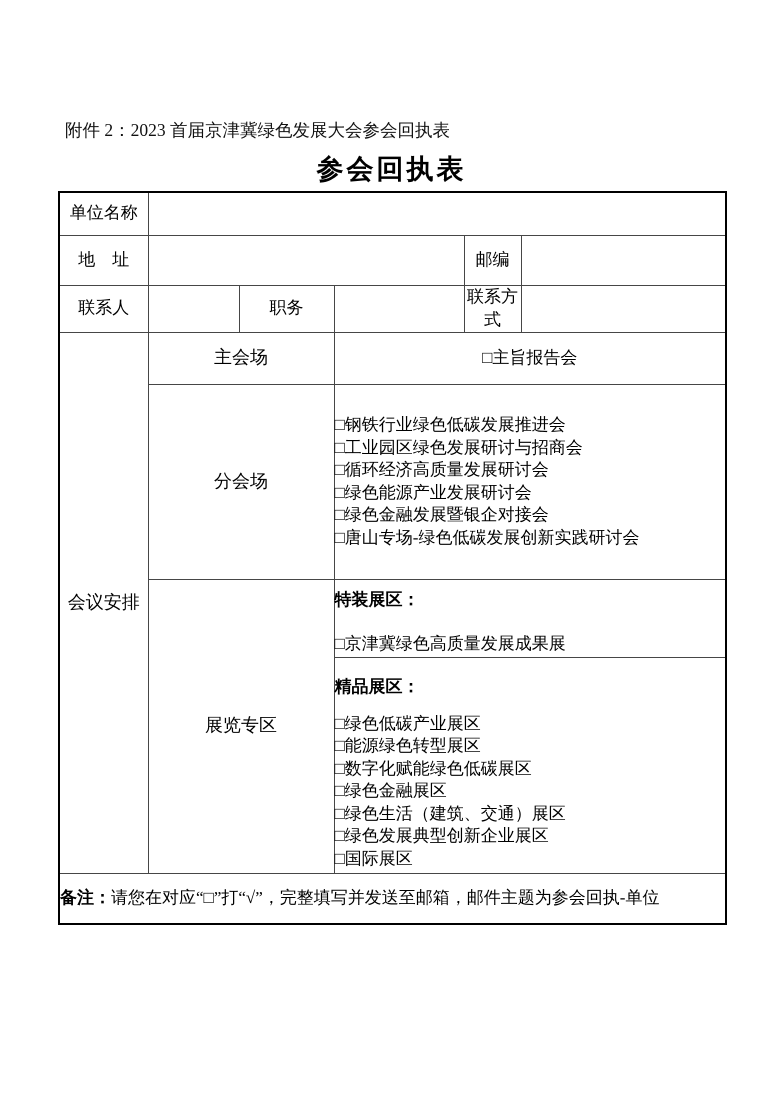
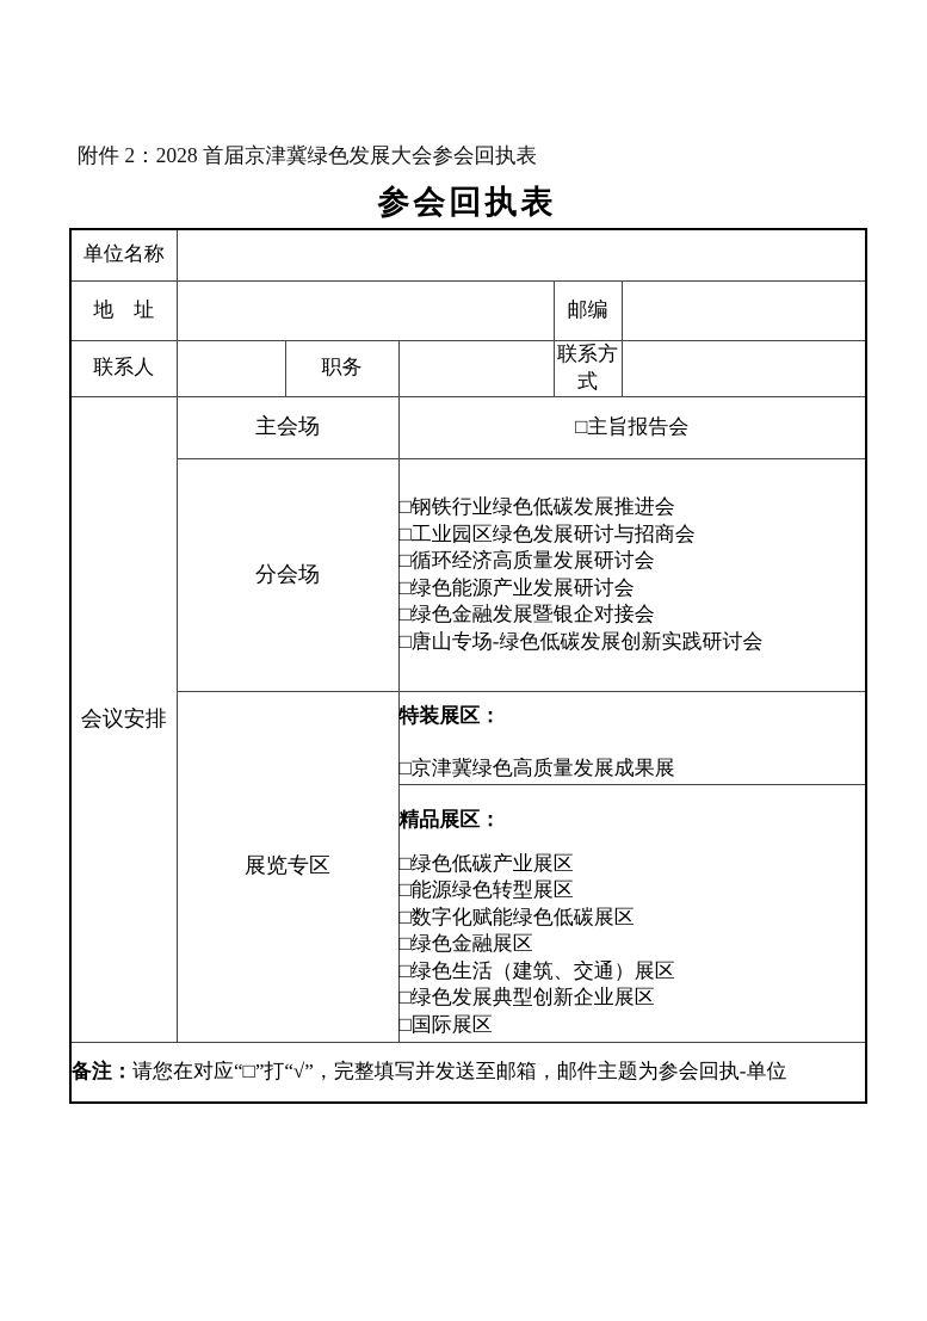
- 附件 2：2023 首届京津冀绿色发展大会参会回执表
+ 附件 2：2028 首届京津冀绿色发展大会参会回执表
  参会回执表
  单位名称
  地 址		邮编
  联系人		职务		联系方式
  会议安排	主会场	□主旨报告会
  分会场	□钢铁行业绿色低碳发展推进会□工业园区绿色发展研讨与招商会□循环经济高质量发展研讨会□绿色能源产业发展研讨会□绿色金融发展暨银企对接会□唐山专场-绿色低碳发展创新实践研讨会
  展览专区	特装展区： □京津冀绿色高质量发展成果展
  精品展区： □绿色低碳产业展区□能源绿色转型展区□数字化赋能绿色低碳展区□绿色金融展区□绿色生活（建筑、交通）展区□绿色发展典型创新企业展区□国际展区
  备注：请您在对应“□”打“√”，完整填写并发送至邮箱，邮件主题为参会回执-单位
